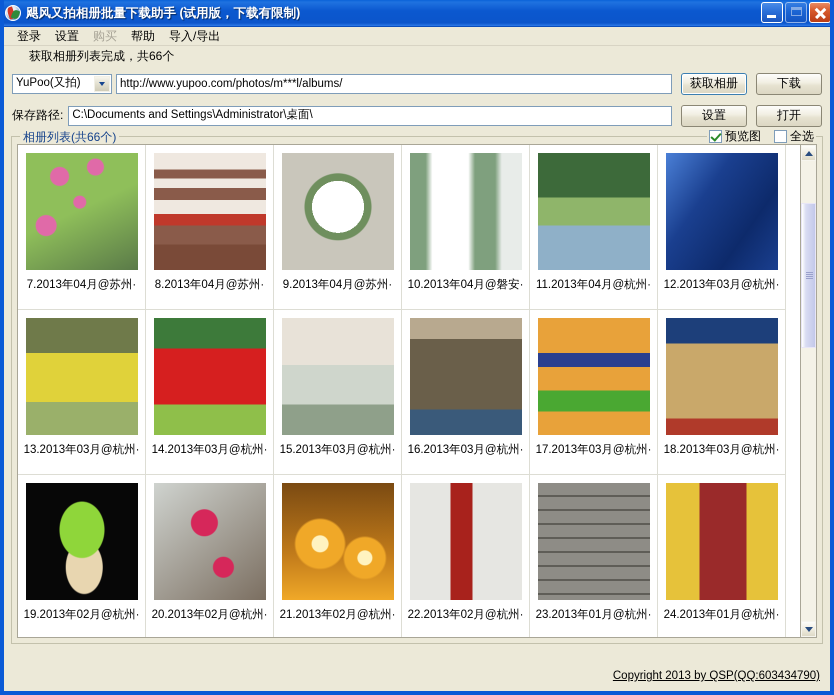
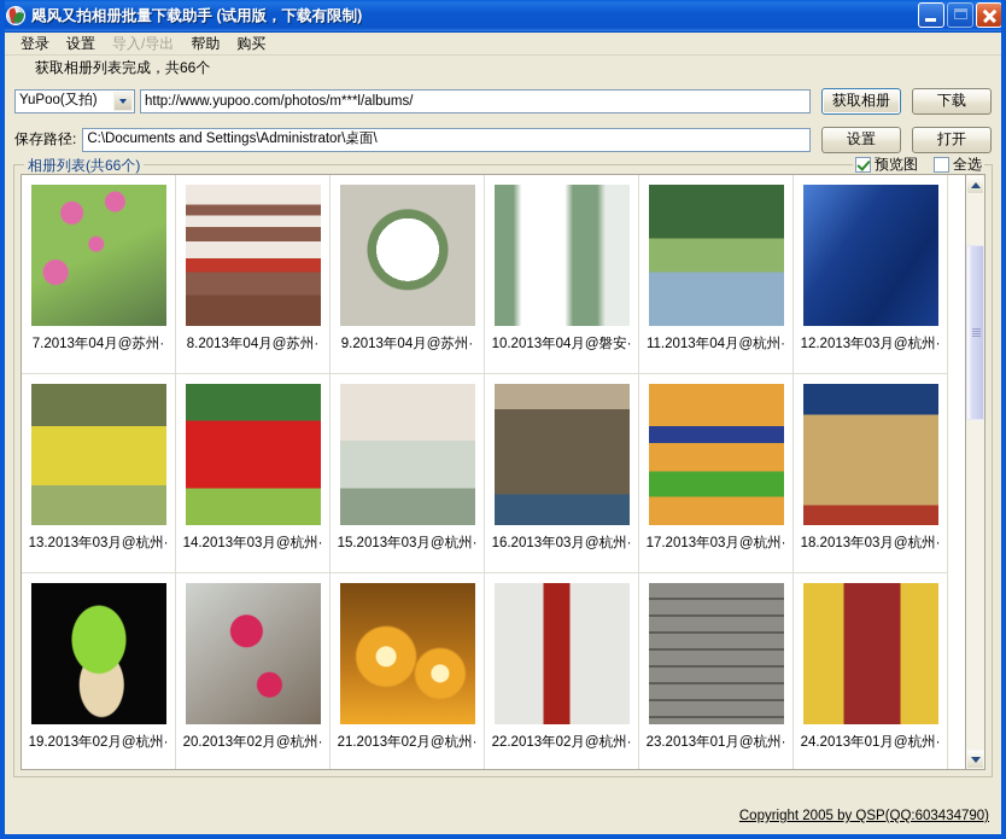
  飓风又拍相册批量下载助手 (试用版，下载有限制)
  登录
  设置
- 购买
+ 导入/导出
  帮助
- 导入/导出
+ 购买
  获取相册列表完成，共66个
  YuPoo(又拍)
  http://www.yupoo.com/photos/m***l/albums/
  获取相册
  下载
  保存路径:
  C:\Documents and Settings\Administrator\桌面\
  设置
  打开
  相册列表(共66个)
  预览图
  全选
  7.2013年04月@苏州·
  8.2013年04月@苏州·
  9.2013年04月@苏州·
  10.2013年04月@磐安·
  11.2013年04月@杭州·
  12.2013年03月@杭州·
  13.2013年03月@杭州·
  14.2013年03月@杭州·
  15.2013年03月@杭州·
  16.2013年03月@杭州·
  17.2013年03月@杭州·
  18.2013年03月@杭州·
  19.2013年02月@杭州·
  20.2013年02月@杭州·
  21.2013年02月@杭州·
  22.2013年02月@杭州·
  23.2013年01月@杭州·
  24.2013年01月@杭州·
- Copyright 2013 by QSP(QQ:603434790)
+ Copyright 2005 by QSP(QQ:603434790)
